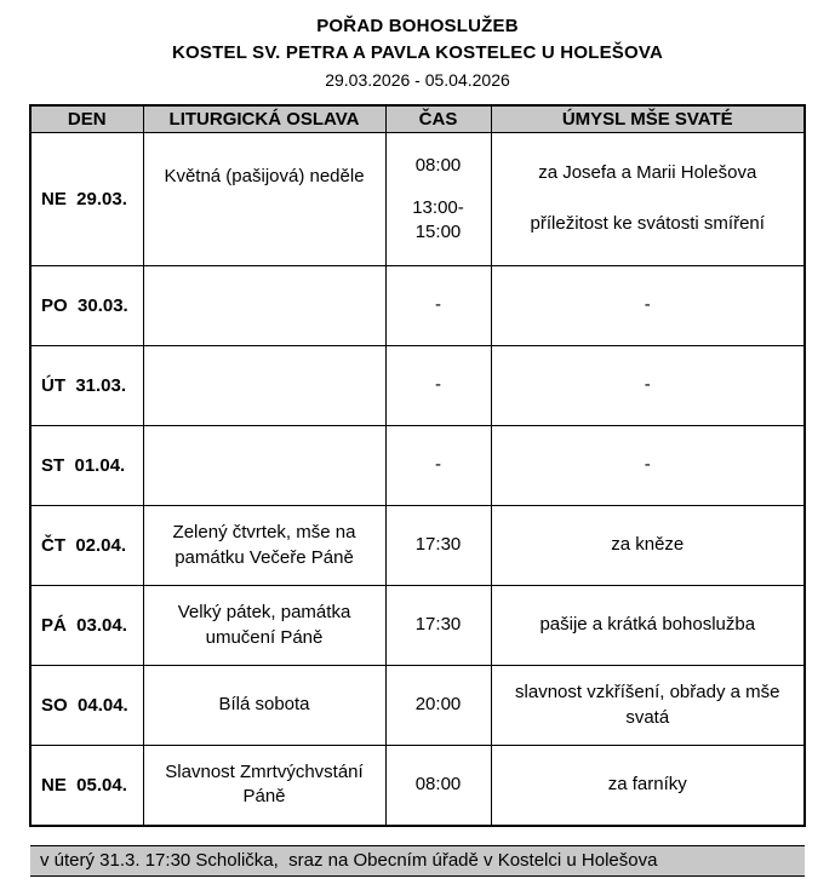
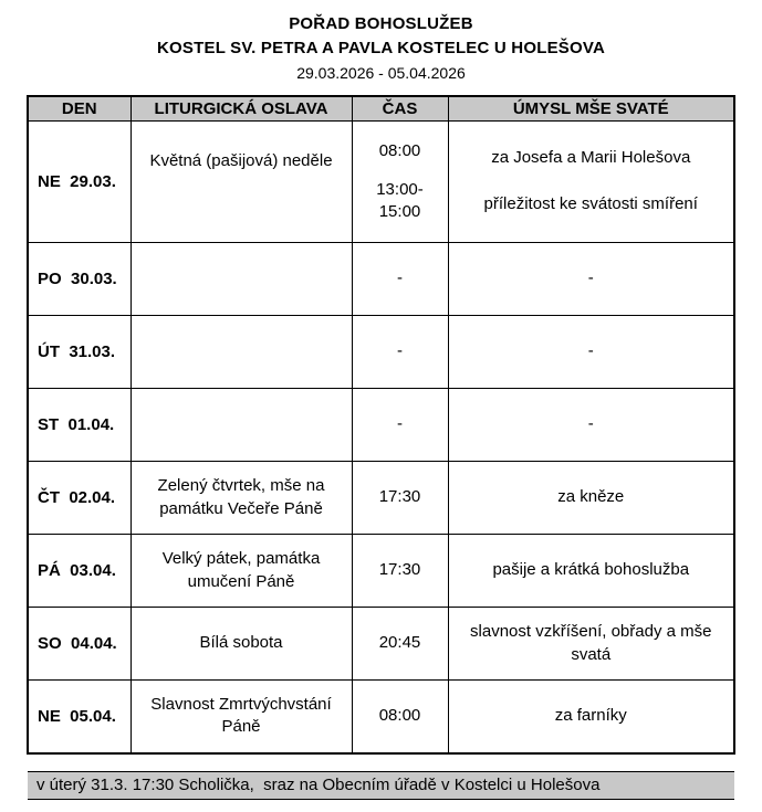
  POŘAD BOHOSLUŽEB
  KOSTEL SV. PETRA A PAVLA KOSTELEC U HOLEŠOVA
  29.03.2026 - 05.04.2026
  DEN	LITURGICKÁ OSLAVA	ČAS	ÚMYSL MŠE SVATÉ
  NE 29.03.	Květná (pašijová) neděle	08:0013:00-15:00	za Josefa a Marii Holešovapříležitost ke svátosti smíření
  PO 30.03.		-	-
  ÚT 31.03.		-	-
  ST 01.04.		-	-
  ČT 02.04.	Zelený čtvrtek, mše na památku Večeře Páně	17:30	za kněze
  PÁ 03.04.	Velký pátek, památka umučení Páně	17:30	pašije a krátká bohoslužba
- SO 04.04.	Bílá sobota	20:00	slavnost vzkříšení, obřady a mše svatá
+ SO 04.04.	Bílá sobota	20:45	slavnost vzkříšení, obřady a mše svatá
  NE 05.04.	Slavnost Zmrtvýchvstání Páně	08:00	za farníky
  v úterý 31.3. 17:30 Scholička, sraz na Obecním úřadě v Kostelci u Holešova
